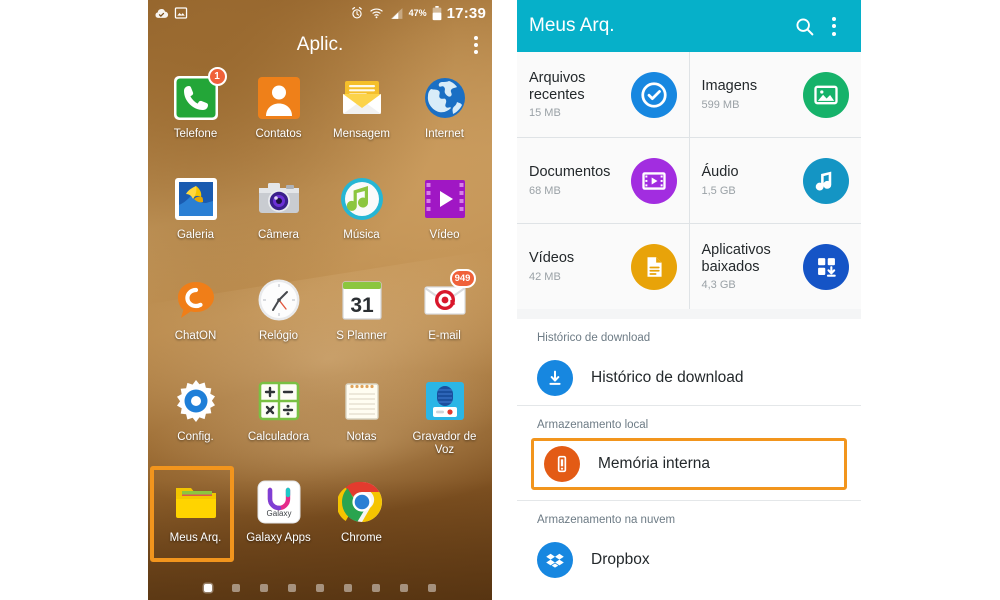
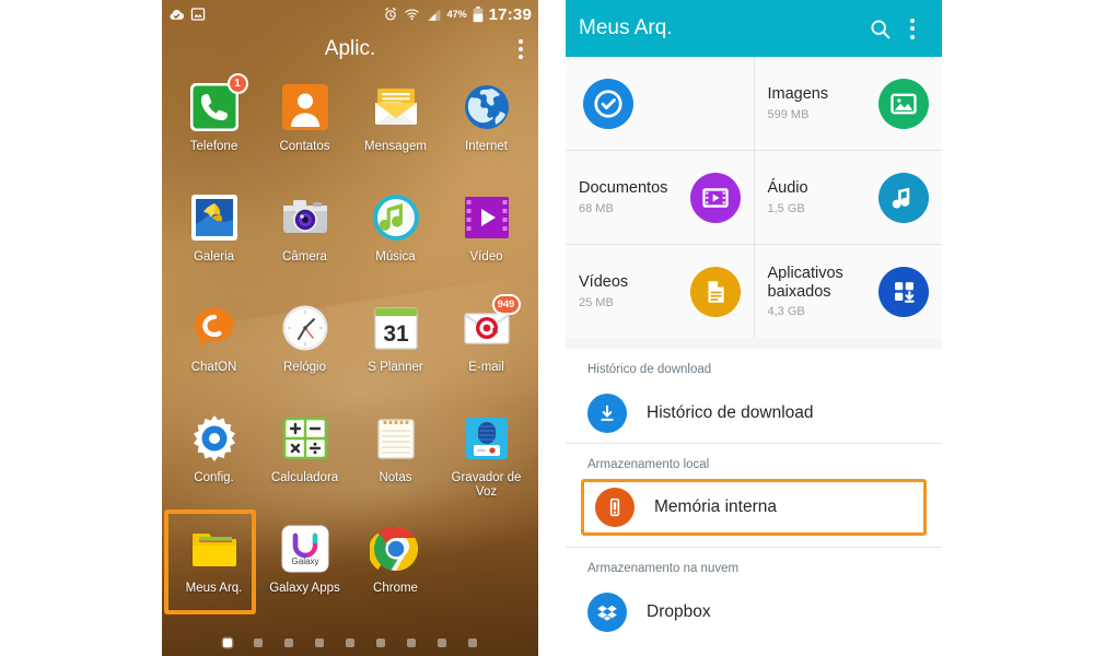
  47%
  17:39
  Aplic.
  1
  Telefone
  Contatos
  Mensagem
  Internet
  Galeria
  Câmera
  Música
  Vídeo
  ChatON
  Relógio
  31
  S Planner
  949
  E-mail
  Config.
  Calculadora
  Notas
  Gravador de Voz
  Meus Arq.
  Galaxy
  Galaxy Apps
  Chrome
  Meus Arq.
- Arquivos recentes
- 15 MB
  Imagens
  599 MB
  Documentos
  68 MB
  Áudio
  1,5 GB
  Vídeos
- 42 MB
+ 25 MB
  Aplicativos baixados
  4,3 GB
  Histórico de download
  Histórico de download
  Armazenamento local
  Memória interna
  Armazenamento na nuvem
  Dropbox
